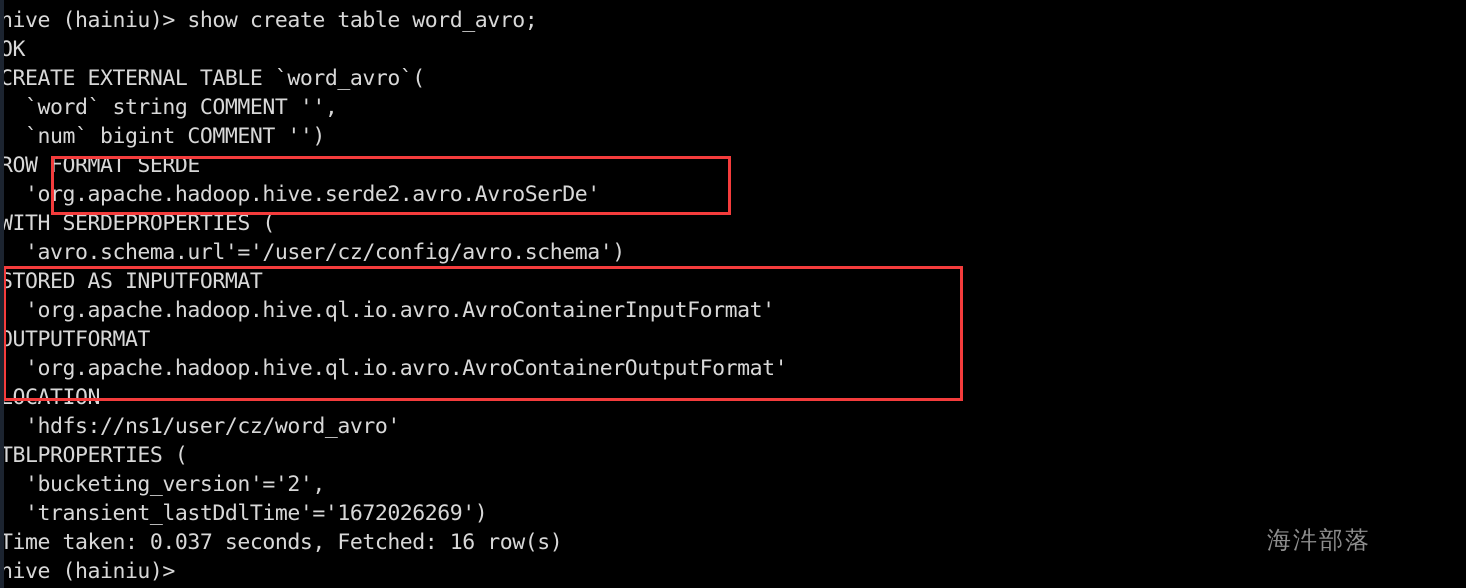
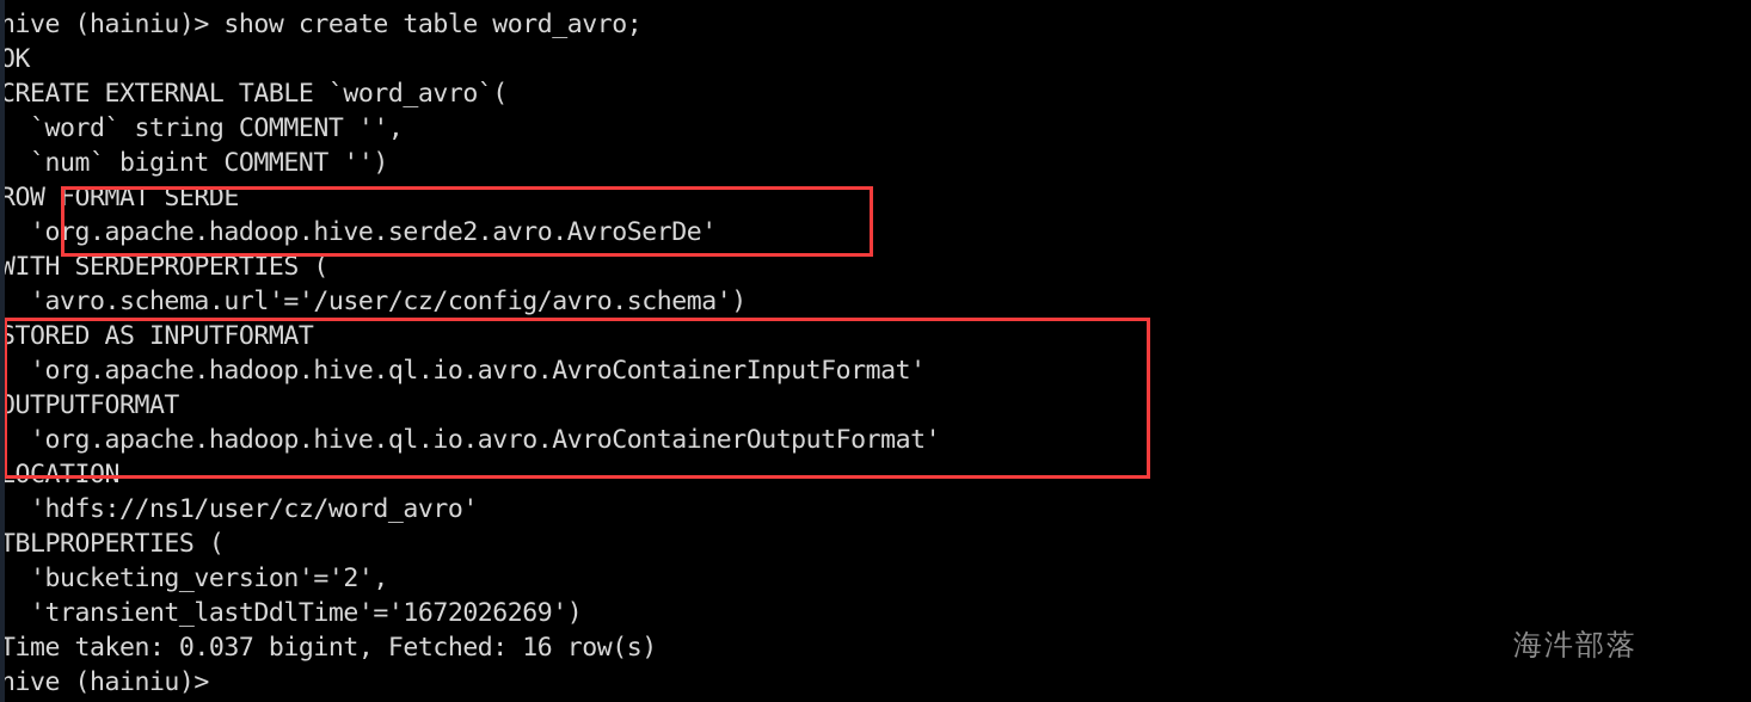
- hive (hainiu)> show create table word_avro; OK CREATE EXTERNAL TABLE `word_avro`( `word` string COMMENT '', `num` bigint COMMENT '') ROW FORMAT SERDE 'org.apache.hadoop.hive.serde2.avro.AvroSerDe' WITH SERDEPROPERTIES ( 'avro.schema.url'='/user/cz/config/avro.schema') STORED AS INPUTFORMAT 'org.apache.hadoop.hive.ql.io.avro.AvroContainerInputFormat' OUTPUTFORMAT 'org.apache.hadoop.hive.ql.io.avro.AvroContainerOutputFormat' LOCATION 'hdfs://ns1/user/cz/word_avro' TBLPROPERTIES ( 'bucketing_version'='2', 'transient_lastDdlTime'='1672026269') Time taken: 0.037 seconds, Fetched: 16 row(s) hive (hainiu)>
+ hive (hainiu)> show create table word_avro; OK CREATE EXTERNAL TABLE `word_avro`( `word` string COMMENT '', `num` bigint COMMENT '') ROW FORMAT SERDE 'org.apache.hadoop.hive.serde2.avro.AvroSerDe' WITH SERDEPROPERTIES ( 'avro.schema.url'='/user/cz/config/avro.schema') STORED AS INPUTFORMAT 'org.apache.hadoop.hive.ql.io.avro.AvroContainerInputFormat' OUTPUTFORMAT 'org.apache.hadoop.hive.ql.io.avro.AvroContainerOutputFormat' LOCATION 'hdfs://ns1/user/cz/word_avro' TBLPROPERTIES ( 'bucketing_version'='2', 'transient_lastDdlTime'='1672026269') Time taken: 0.037 bigint, Fetched: 16 row(s) hive (hainiu)>
  海汼部落
